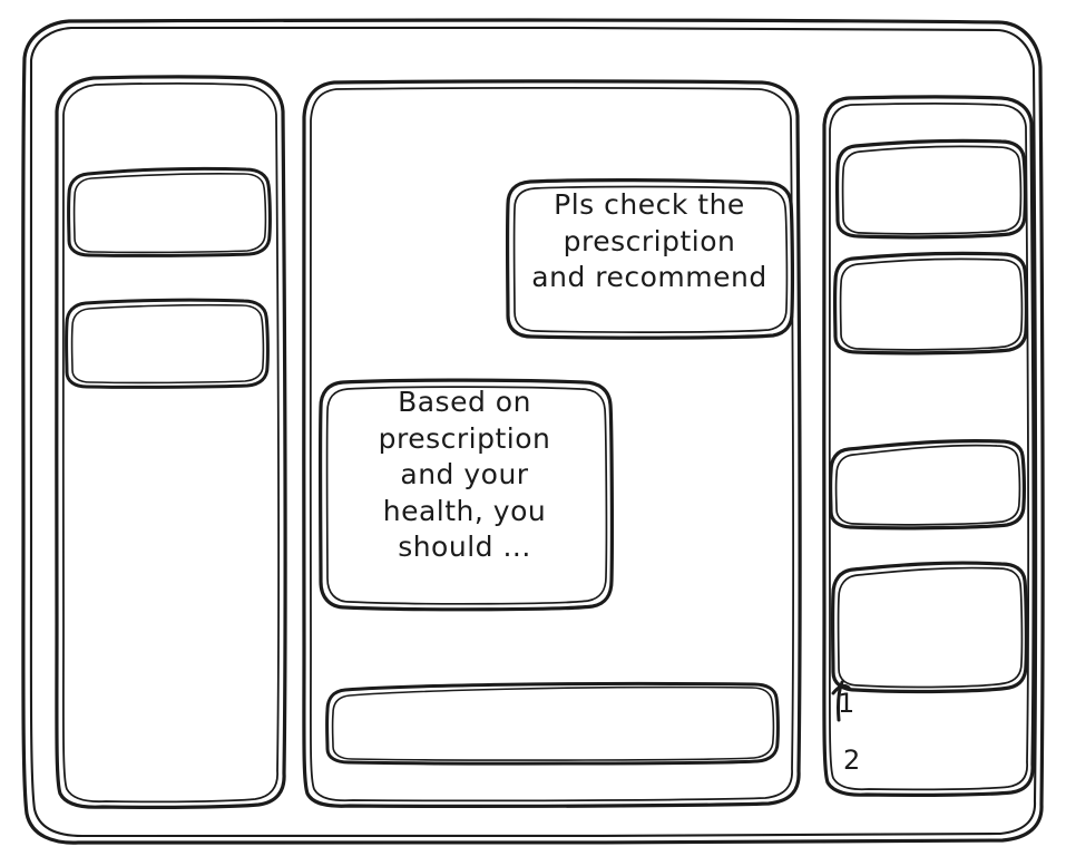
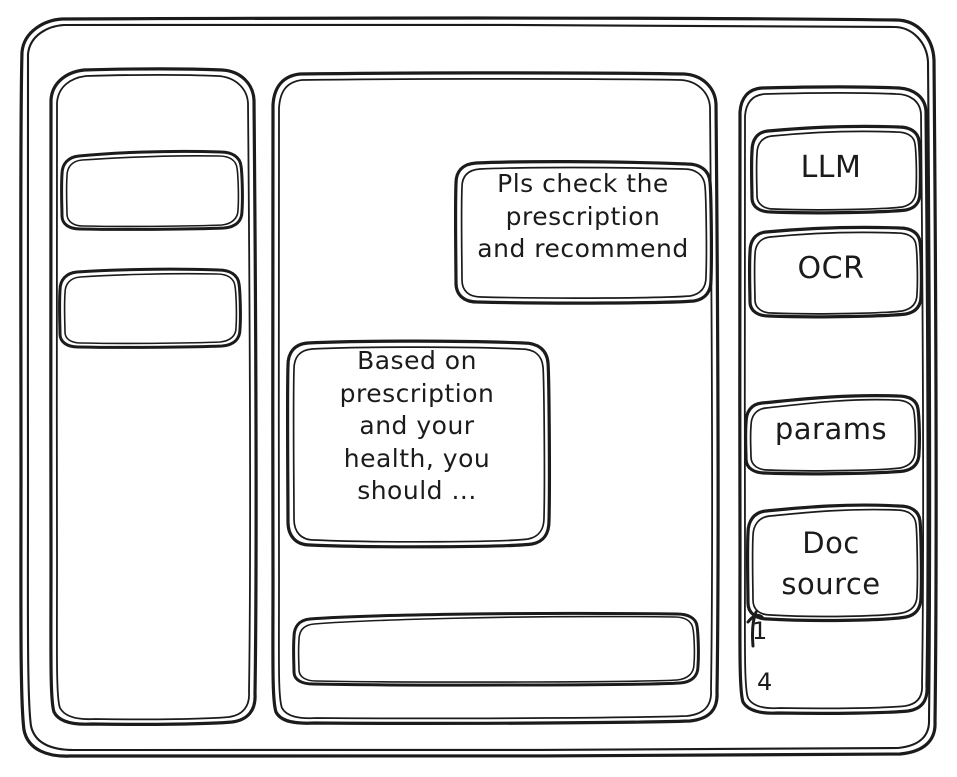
  Pls check the
  prescription
  and recommend
  Based on
  prescription
  and your
  health, you
  should ...
+ LLM
+ OCR
+ params
+ Doc
+ source
  1
- 2
+ 4
